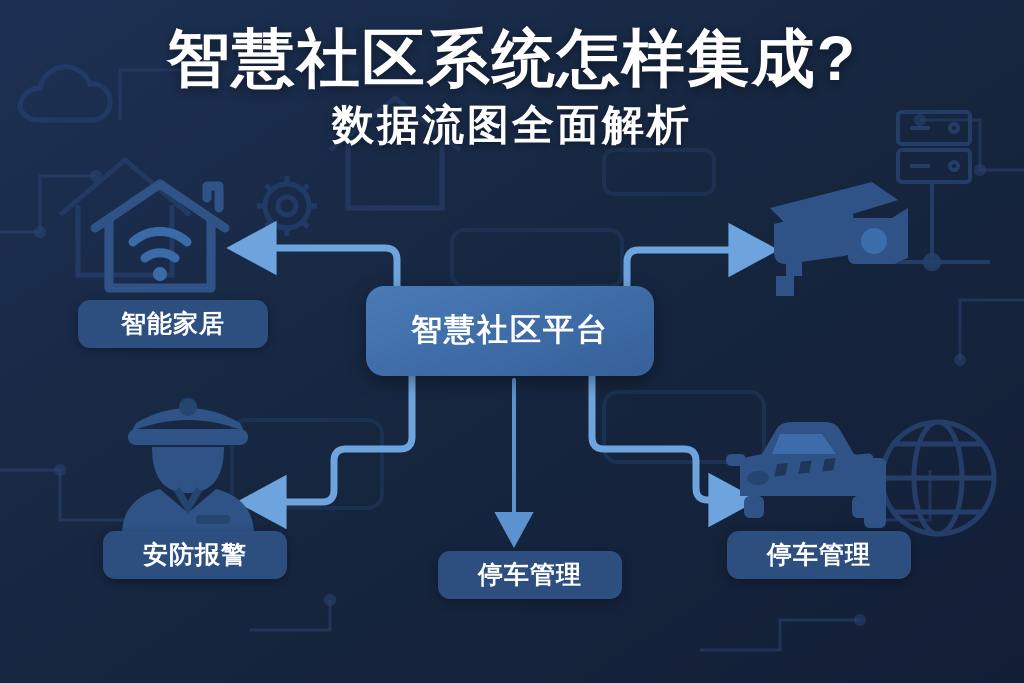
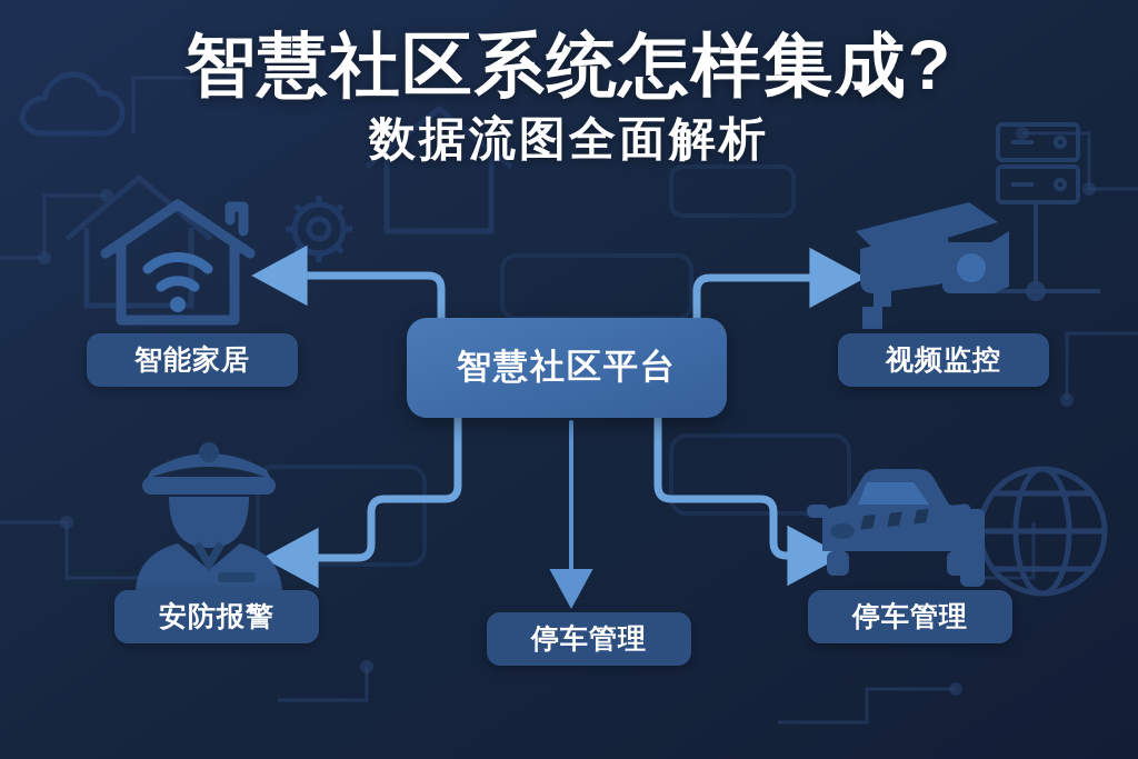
  智慧社区系统怎样集成?
  数据流图全面解析
  智慧社区平台
  智能家居
+ 视频监控
  安防报警
  停车管理
  停车管理
